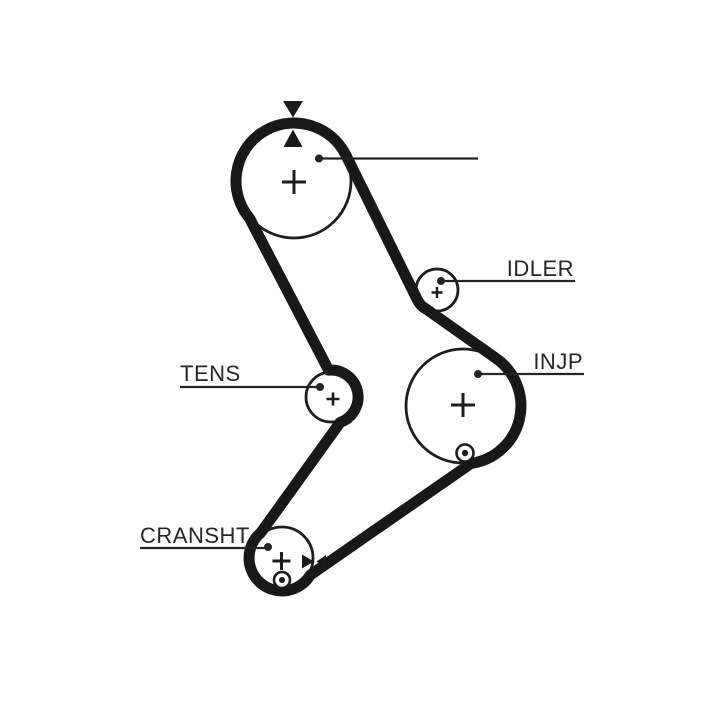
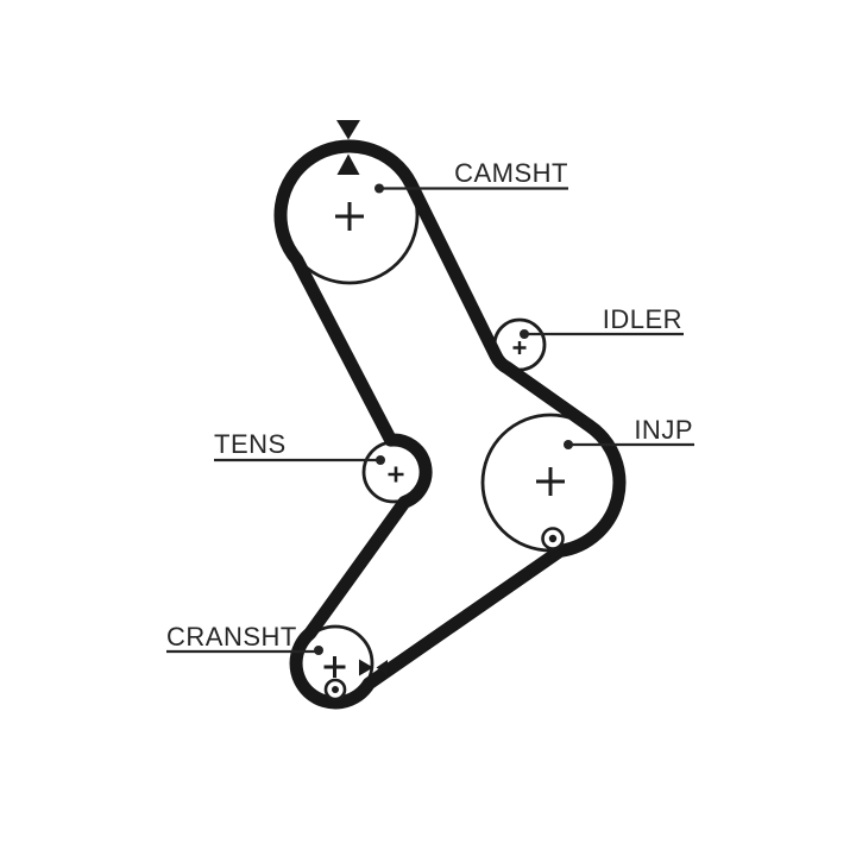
+ CAMSHT
  IDLER
  INJP
  TENS
  CRANSHT
